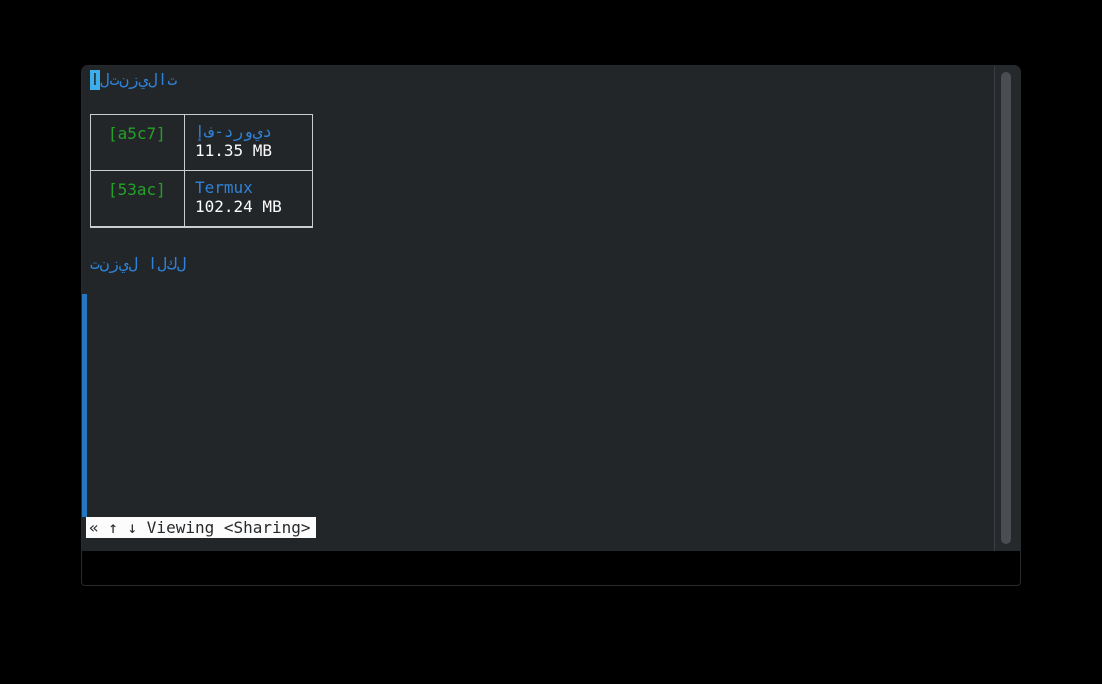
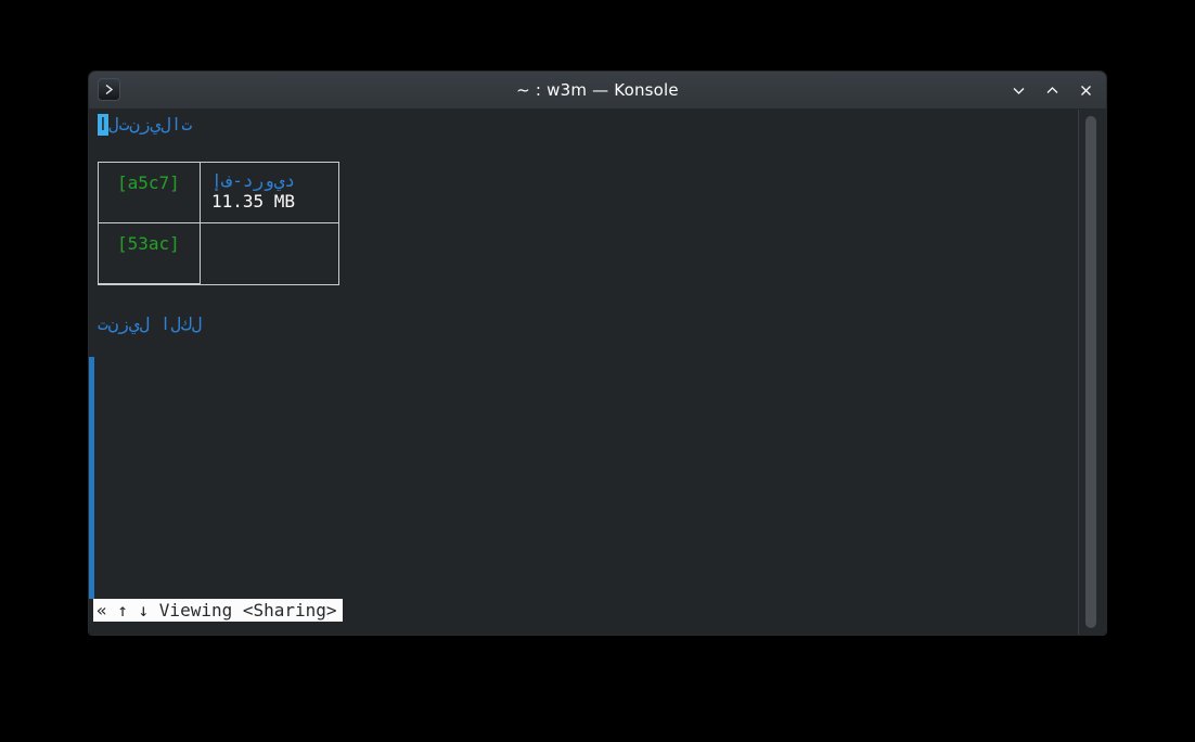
+ ~ : w3m — Konsole
  ال‌تن‌زي‌لا‌ت
  [a5c7]
  إ‌ف-‌در‌وي‌د
  11.35 MB
  [53ac]
- Termux
- 102.24 MB
  ت‌نز‌يل‌ ا‌لك‌ل
  « ↑ ↓ Viewing <Sharing>
